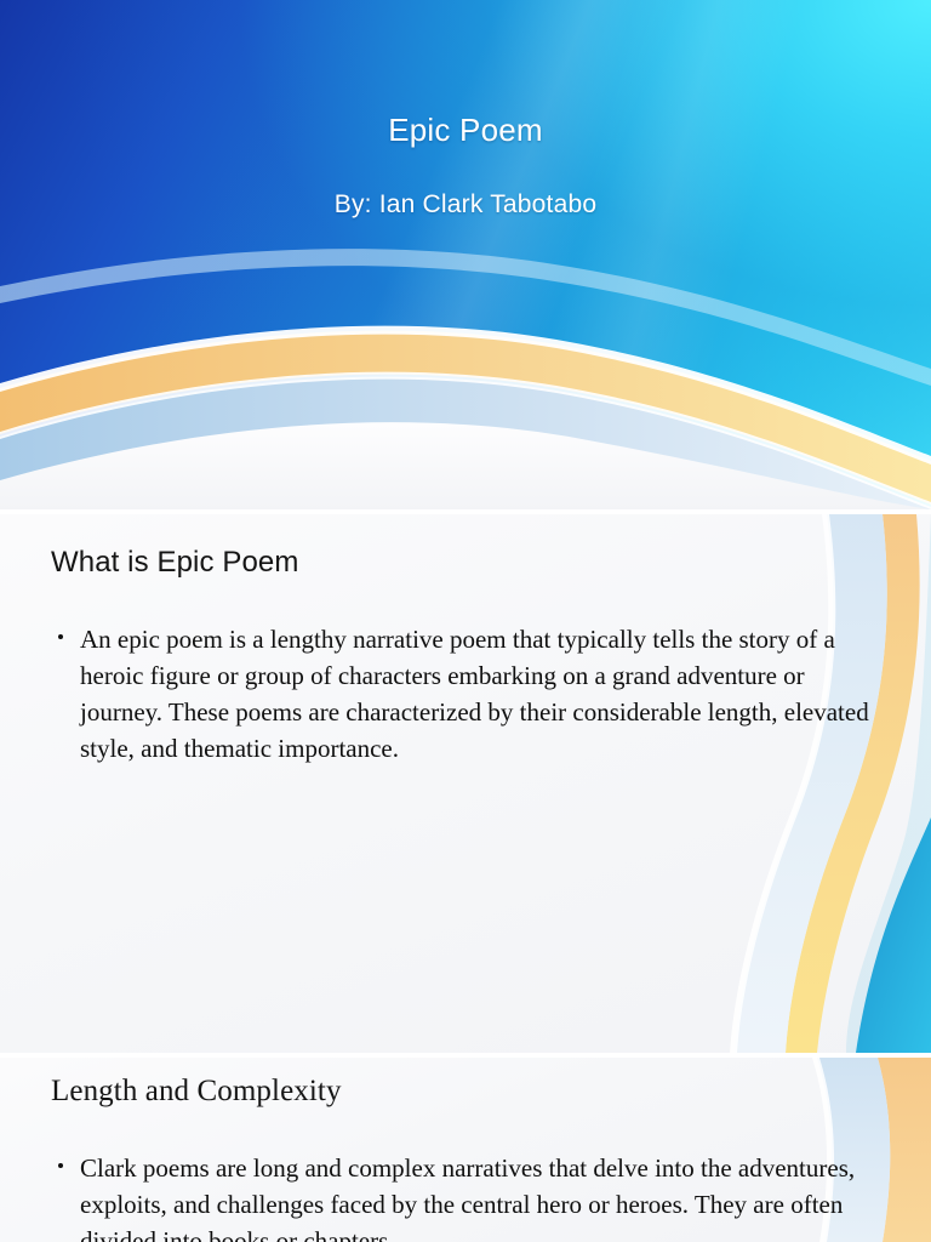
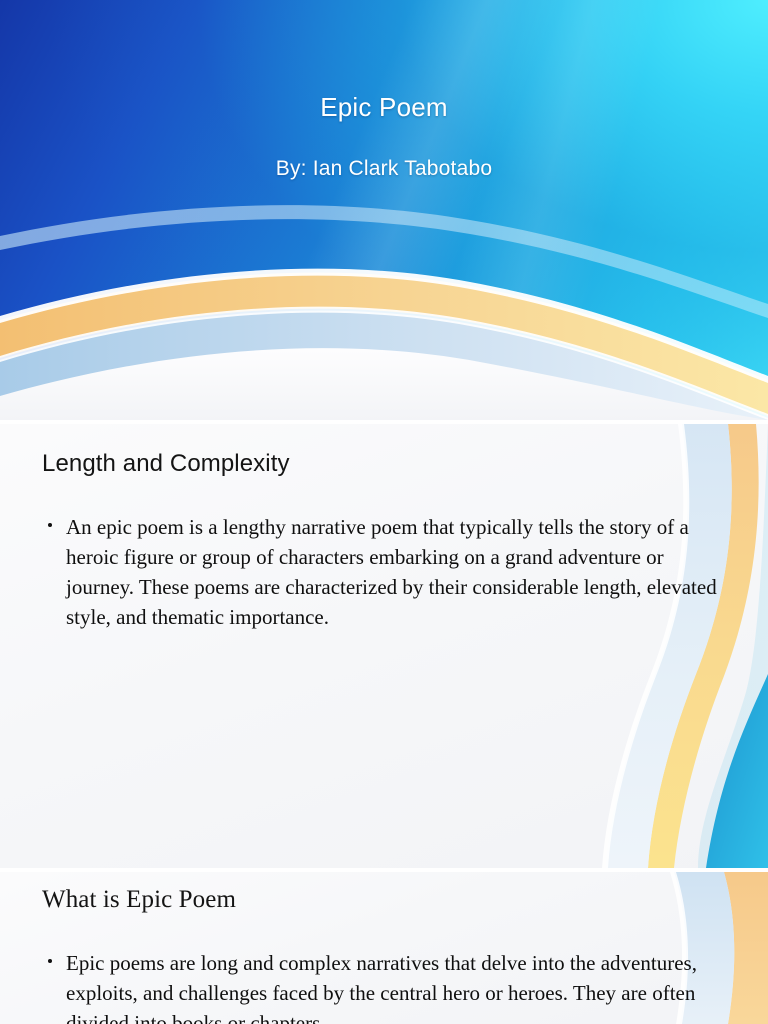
  Epic Poem
  By: Ian Clark Tabotabo
- What is Epic Poem
+ Length and Complexity
  An epic poem is a lengthy narrative poem that typically tells the story of a heroic figure or group of characters embarking on a grand adventure or journey. These poems are characterized by their considerable length, elevated style, and thematic importance.
- Length and Complexity
+ What is Epic Poem
- Clark poems are long and complex narratives that delve into the adventures, exploits, and challenges faced by the central hero or heroes. They are often divided into books or chapters.
+ Epic poems are long and complex narratives that delve into the adventures, exploits, and challenges faced by the central hero or heroes. They are often divided into books or chapters.
